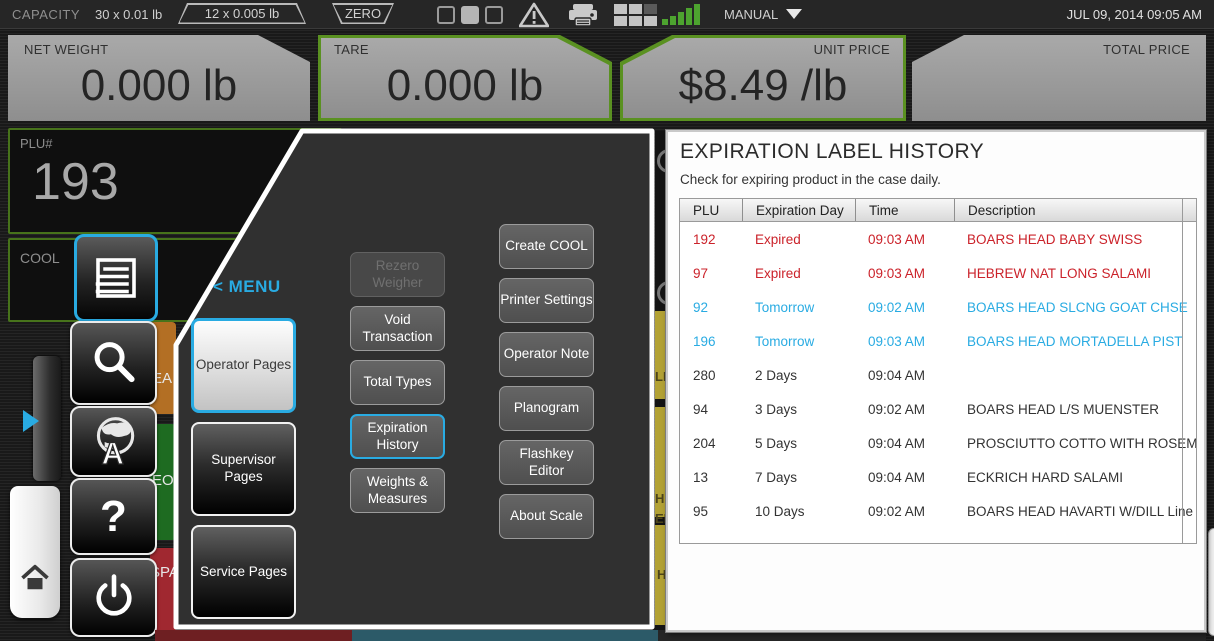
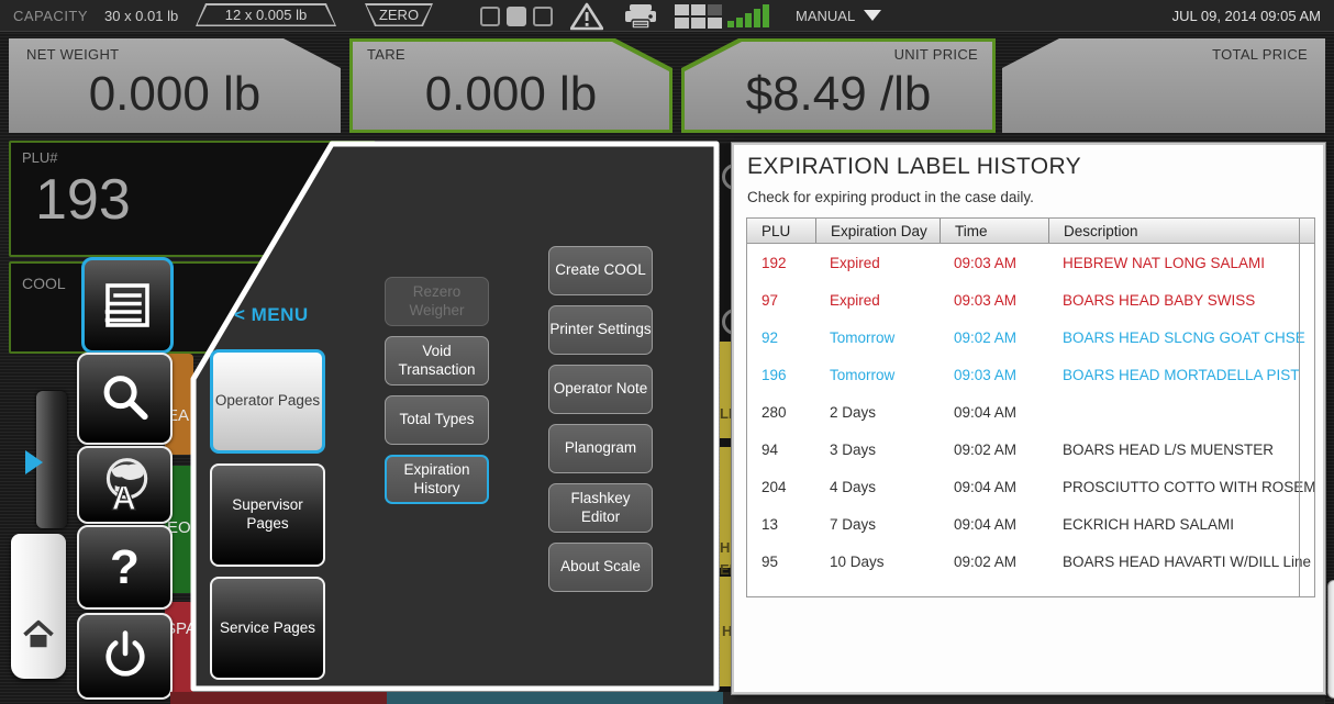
  CAPACITY
  30 x 0.01 lb
  12 x 0.005 lb
  ZERO
  MANUAL
  JUL 09, 2014 09:05 AM
  NET WEIGHT
  0.000 lb
  TARE
  0.000 lb
  UNIT PRICE
  $8.49 /lb
  TOTAL PRICE
  PLU#
  193
  COOL
  EA
  EO
  A
  ?
  LI
  H
  < MENU
  Operator Pages
  Supervisor Pages
  Service Pages
  Rezero Weigher
  Void Transaction
  Total Types
  Expiration History
- Weights & Measures
  Create COOL
  Printer Settings
  Operator Note
  Planogram
  Flashkey Editor
  About Scale
  EXPIRATION LABEL HISTORY
  Check for expiring product in the case daily.
  PLU
  Expiration Day
  Time
  Description
  192
  Expired
  09:03 AM
- BOARS HEAD BABY SWISS
+ HEBREW NAT LONG SALAMI
  97
  Expired
  09:03 AM
- HEBREW NAT LONG SALAMI
+ BOARS HEAD BABY SWISS
  92
  Tomorrow
  09:02 AM
  BOARS HEAD SLCNG GOAT CHSE
  196
  Tomorrow
  09:03 AM
  BOARS HEAD MORTADELLA PIST
  280
  2 Days
  09:04 AM
  94
  3 Days
  09:02 AM
  BOARS HEAD L/S MUENSTER
  204
- 5 Days
+ 4 Days
  09:04 AM
  PROSCIUTTO COTTO WITH ROSM
  13
  7 Days
  09:04 AM
  ECKRICH HARD SALAMI
  95
  10 Days
  09:02 AM
  BOARS HEAD HAVARTI W/DILL Lie
